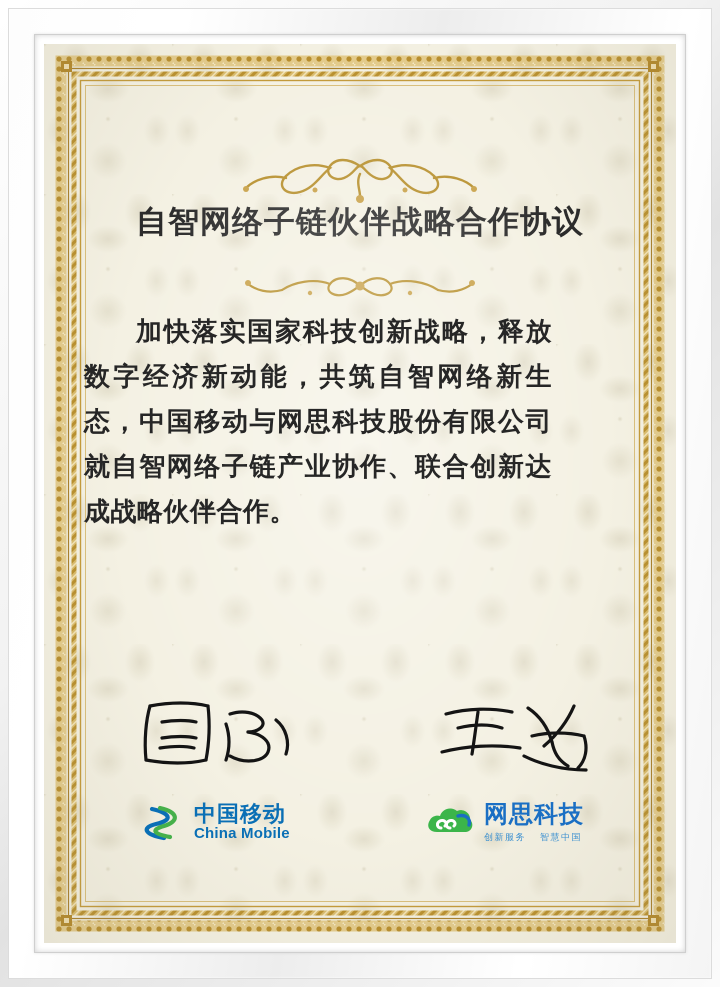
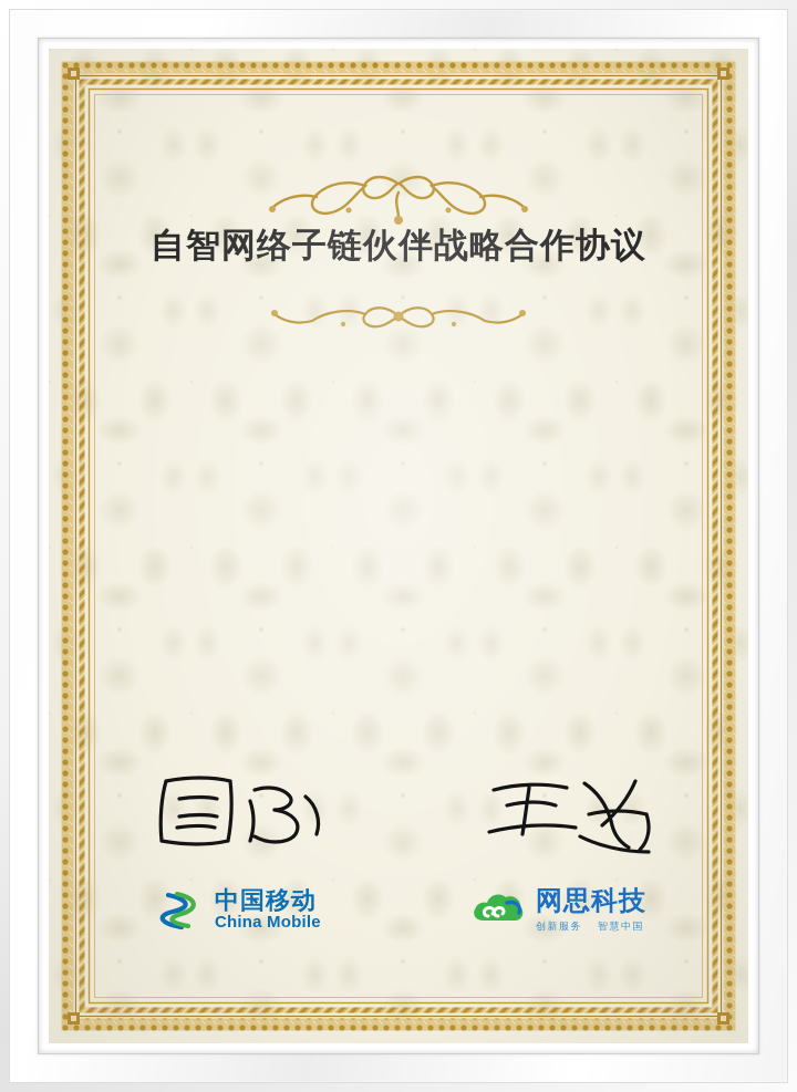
- 加快落实国家科技创新战略，释放数字经济新动能，共筑自智网络新生态，中国移动与网思科技股份有限公司就自智网络子链产业协作、联合创新达成战略伙伴合作。
  中国移动
  China Mobile
  网思科技
  创新服务
  智慧中国
